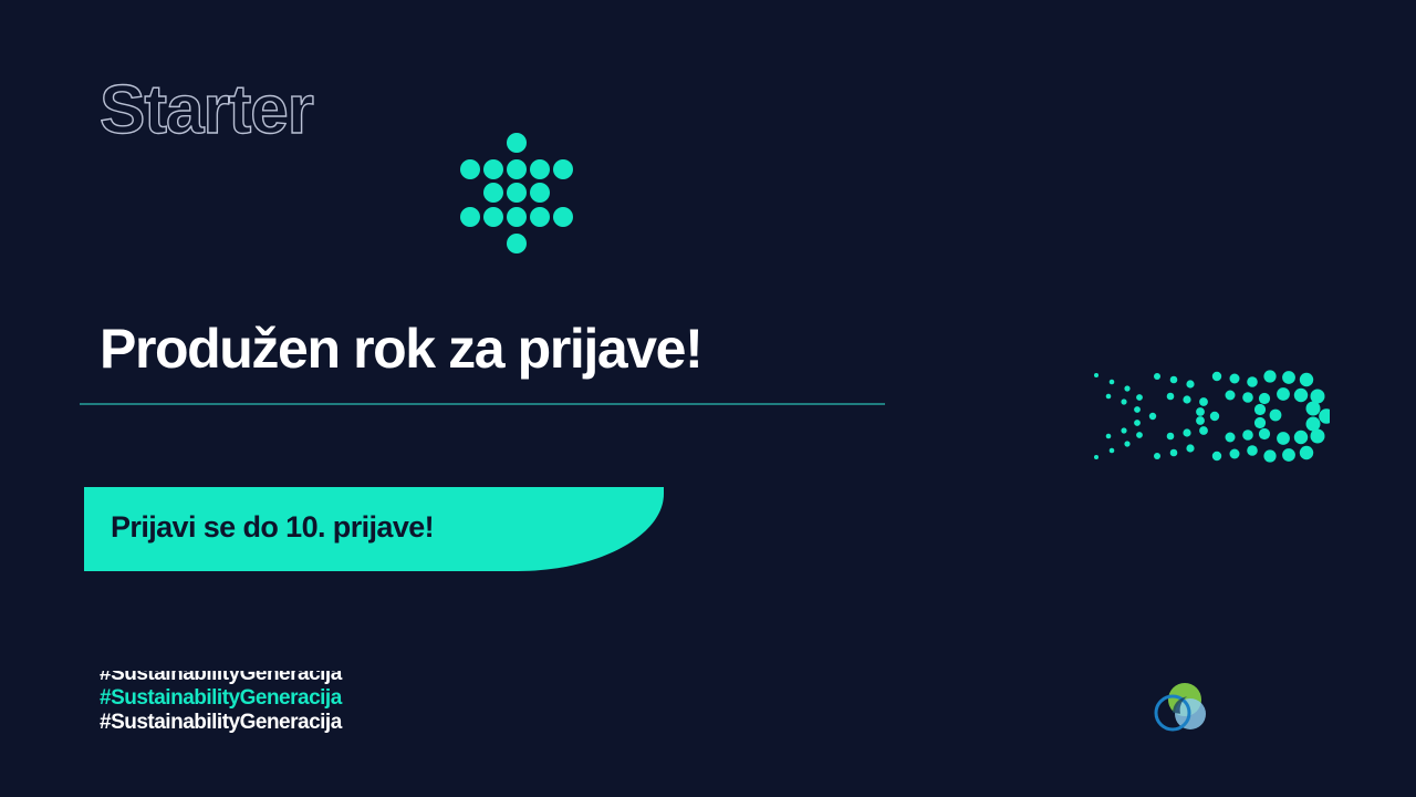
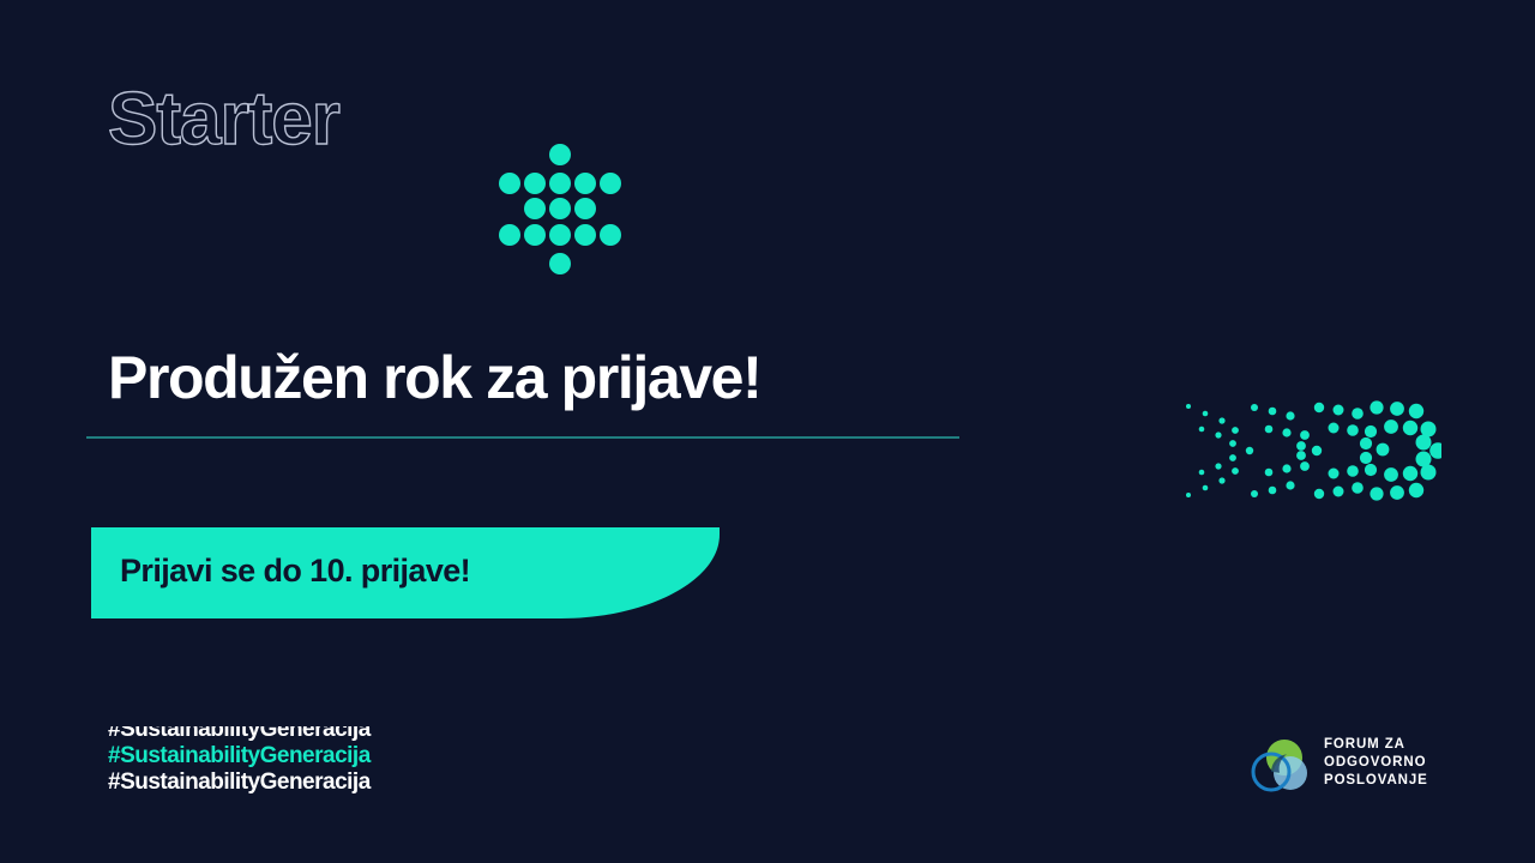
  Starter
  Produžen rok za prijave!
  Prijavi se do 10. prijave!
  #SustainabilityGeneracija
  #SustainabilityGeneracija
  #SustainabilityGeneracija
+ FORUM ZA
+ ODGOVORNO
+ POSLOVANJE
